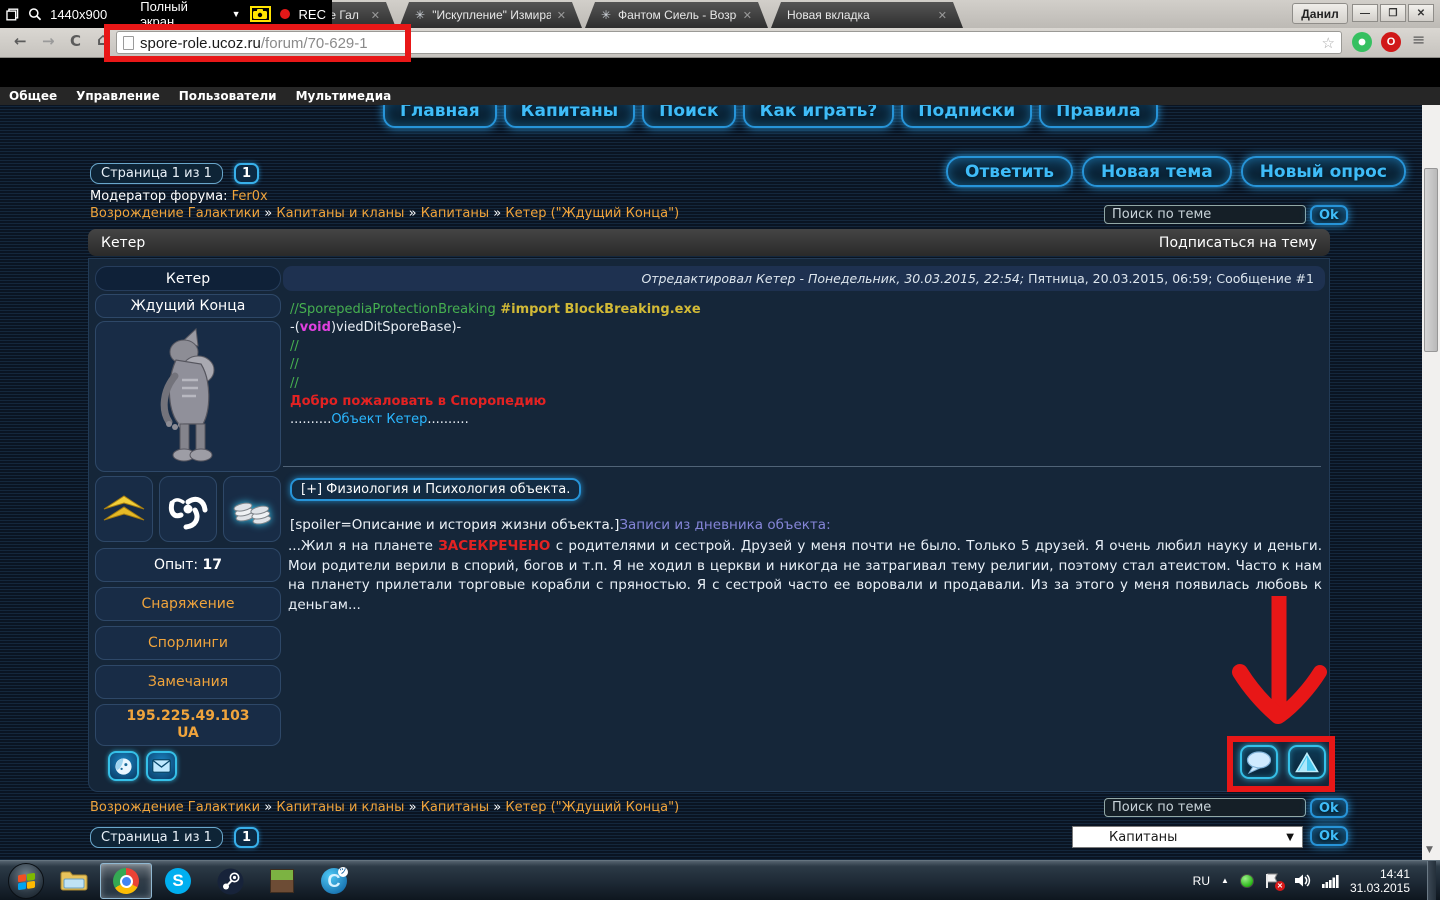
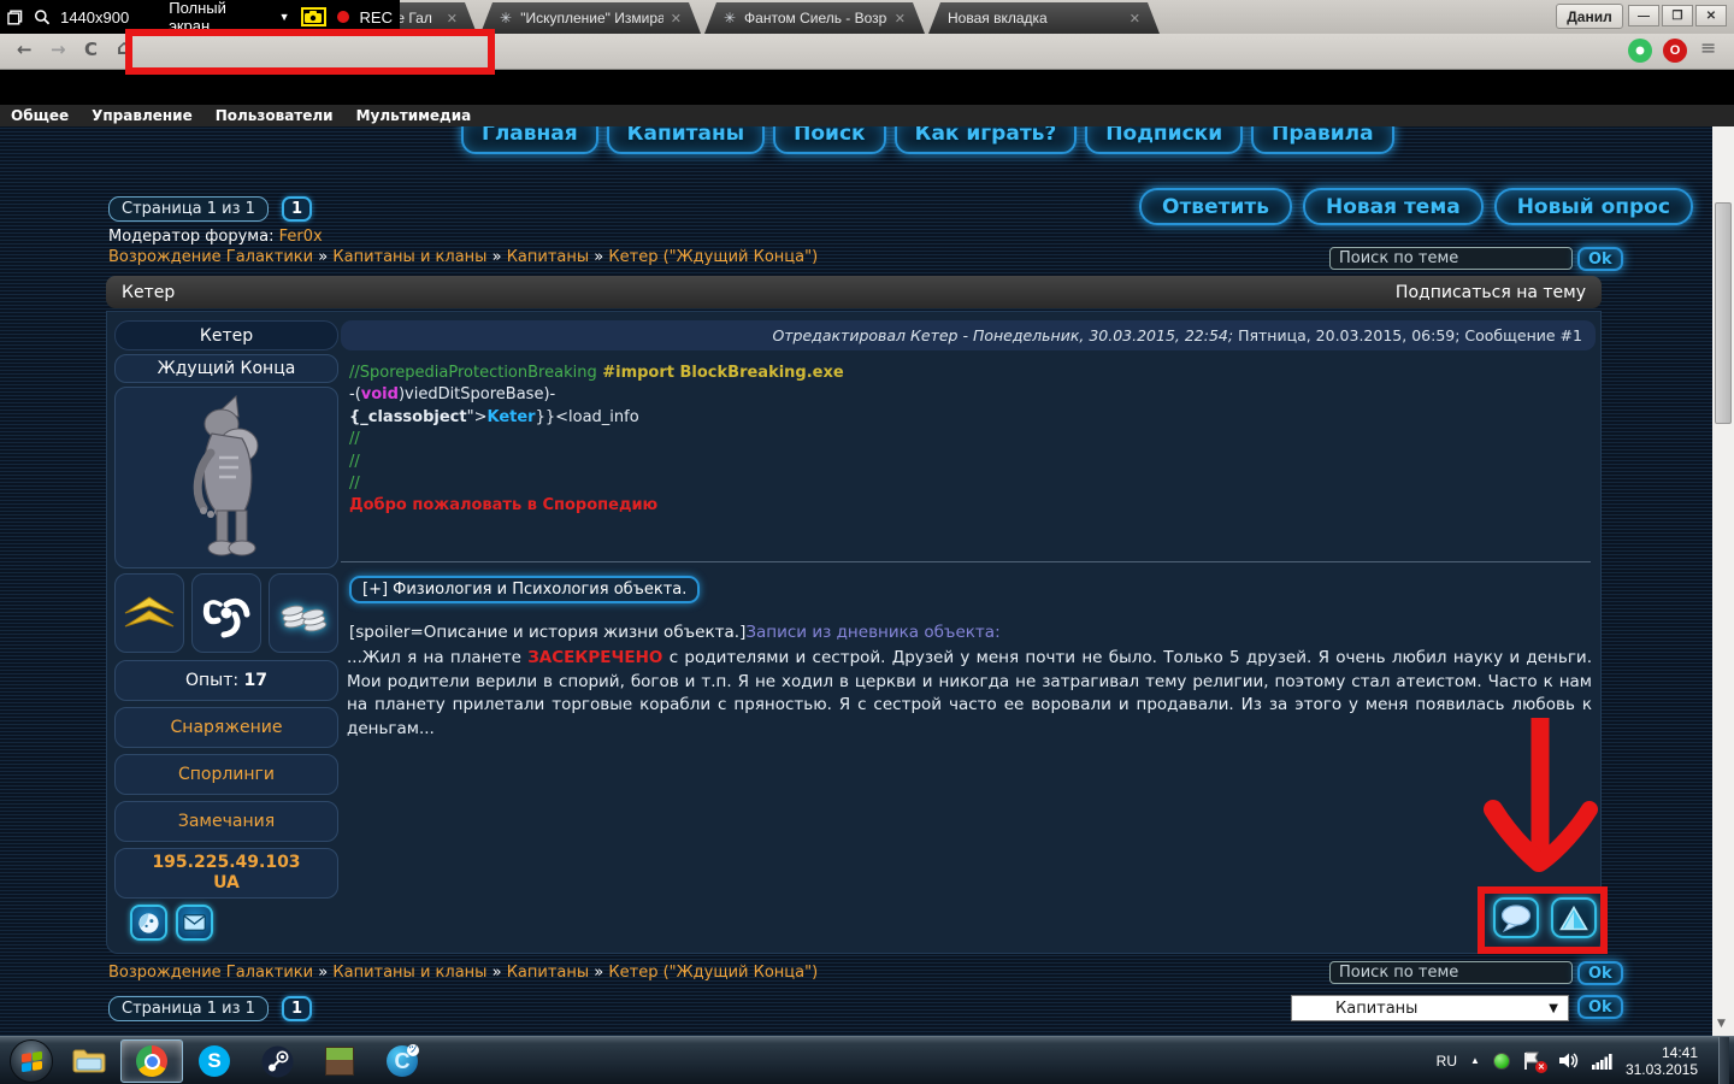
  ✕
  ✳
  "Искупление" Измира
  ✕
  ✳
  Фантом Сиель - Возр
  ✕
  Новая вкладка
  ✕
  Данил
  —
  ❐
  ✕
  1440x900
  Полный экран
  ▼
  REC
  ←
  →
  C
  ⌂
- spore-role.ucoz.ru/forum/70-629-1
- ☆
  O
  ≡
  Общее
  Управление
  Пользователи
  Мультимедиа
  Главная
  Капитаны
  Поиск
  Как играть?
  Подписки
  Правила
  Страница 1 из 1 1
  Ответить
  Новая тема
  Новый опрос
  Модератор форума: Fer0x
  Возрождение Галактики » Капитаны и кланы » Капитаны » Кетер ("Ждущий Конца")
  Поиск по теме
  Ok
  Кетер
  Подписаться на тему
  Кетер
  Ждущий Конца
  Опыт: 17
  Снаряжение
  Спорлинги
  Замечания
  195.225.49.103
  UA
  Отредактировал Кетер - Понедельник, 30.03.2015, 22:54;
  Пятница, 20.03.2015, 06:59; Сообщение #1
  //SporepediaProtectionBreaking #import BlockBreaking.exe
  -(void)viedDitSporeBase)-
+ {_classobject">Keter}}<load_info
  //
  //
  //
  Добро пожаловать в Споропедию
- ..........Объект Кетер..........
  [+] Физиология и Психология объекта.
  [spoiler=Описание и история жизни объекта.]Записи из дневника объекта:
  ...Жил я на планете ЗАСЕКРЕЧЕНО с родителями и сестрой. Друзей у меня почти не было. Только 5 друзей. Я очень любил науку и деньги. Мои родители верили в спорий, богов и т.п. Я не ходил в церкви и никогда не затрагивал тему религии, поэтому стал атеистом. Часто к нам на планету прилетали торговые корабли с пряностью. Я с сестрой часто ее воровали и продавали. Из за этого у меня появилась любовь к деньгам...
  Возрождение Галактики » Капитаны и кланы » Капитаны » Кетер ("Ждущий Конца")
  Поиск по теме
  Ok
  Страница 1 из 1 1
  Капитаны
  ▼
  Ok
  ▼
  S
  C
  RU
  ▲
  14:41
  31.03.2015
